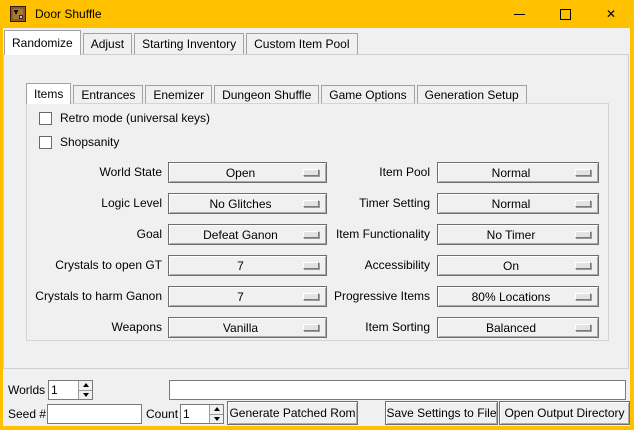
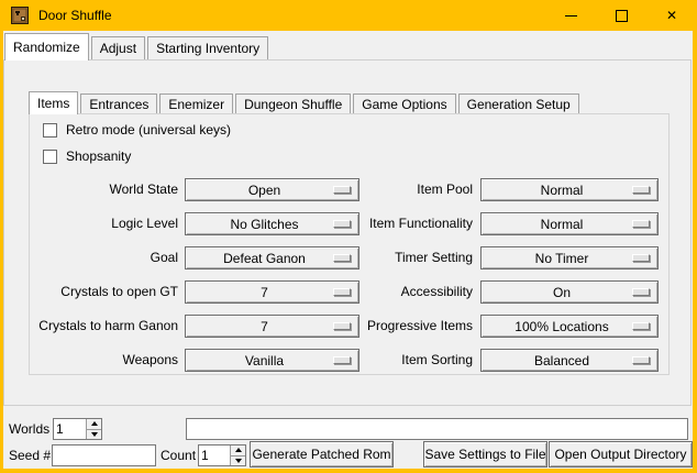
  Door Shuffle
  ✕
  Randomize
  Adjust
  Starting Inventory
- Custom Item Pool
  Items
  Entrances
  Enemizer
  Dungeon Shuffle
  Game Options
  Generation Setup
  Retro mode (universal keys)
  Shopsanity
  World State
  Open
  Item Pool
  Normal
  Logic Level
  No Glitches
- Timer Setting
+ Item Functionality
  Normal
  Goal
  Defeat Ganon
- Item Functionality
+ Timer Setting
  No Timer
  Crystals to open GT
  7
  Accessibility
  On
  Crystals to harm Ganon
  7
  Progressive Items
- 80% Locations
+ 100% Locations
  Weapons
  Vanilla
  Item Sorting
  Balanced
  Worlds
  1
  Seed #
  Count
  1
  Generate Patched Rom
  Save Settings to File
  Open Output Directory
